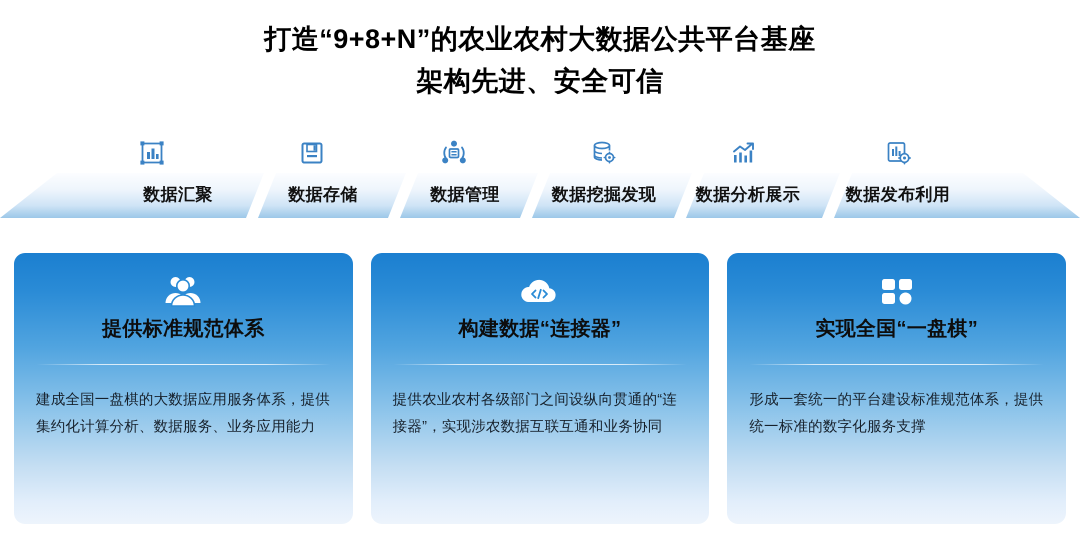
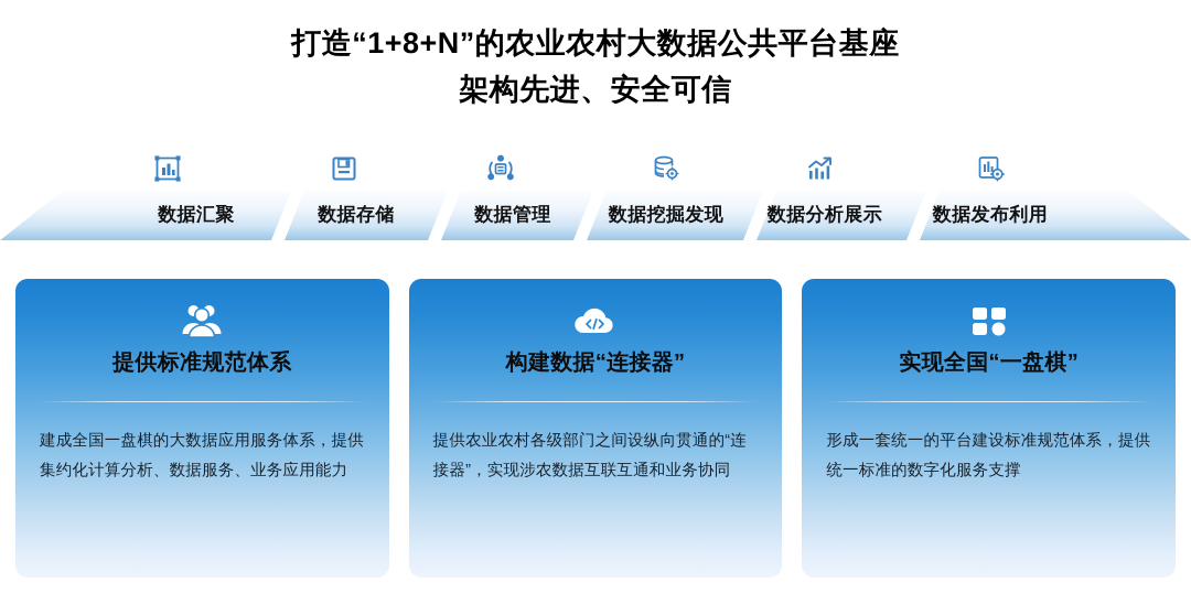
- 打造“9+8+N”的农业农村大数据公共平台基座
+ 打造“1+8+N”的农业农村大数据公共平台基座
  架构先进、安全可信
  数据汇聚
  数据存储
  数据管理
  数据挖掘发现
  数据分析展示
  数据发布利用
  提供标准规范体系
  建成全国一盘棋的大数据应用服务体系，提供集约化计算分析、数据服务、业务应用能力
  构建数据“连接器”
  提供农业农村各级部门之间设纵向贯通的“连接器”，实现涉农数据互联互通和业务协同
  实现全国“一盘棋”
  形成一套统一的平台建设标准规范体系，提供统一标准的数字化服务支撑
